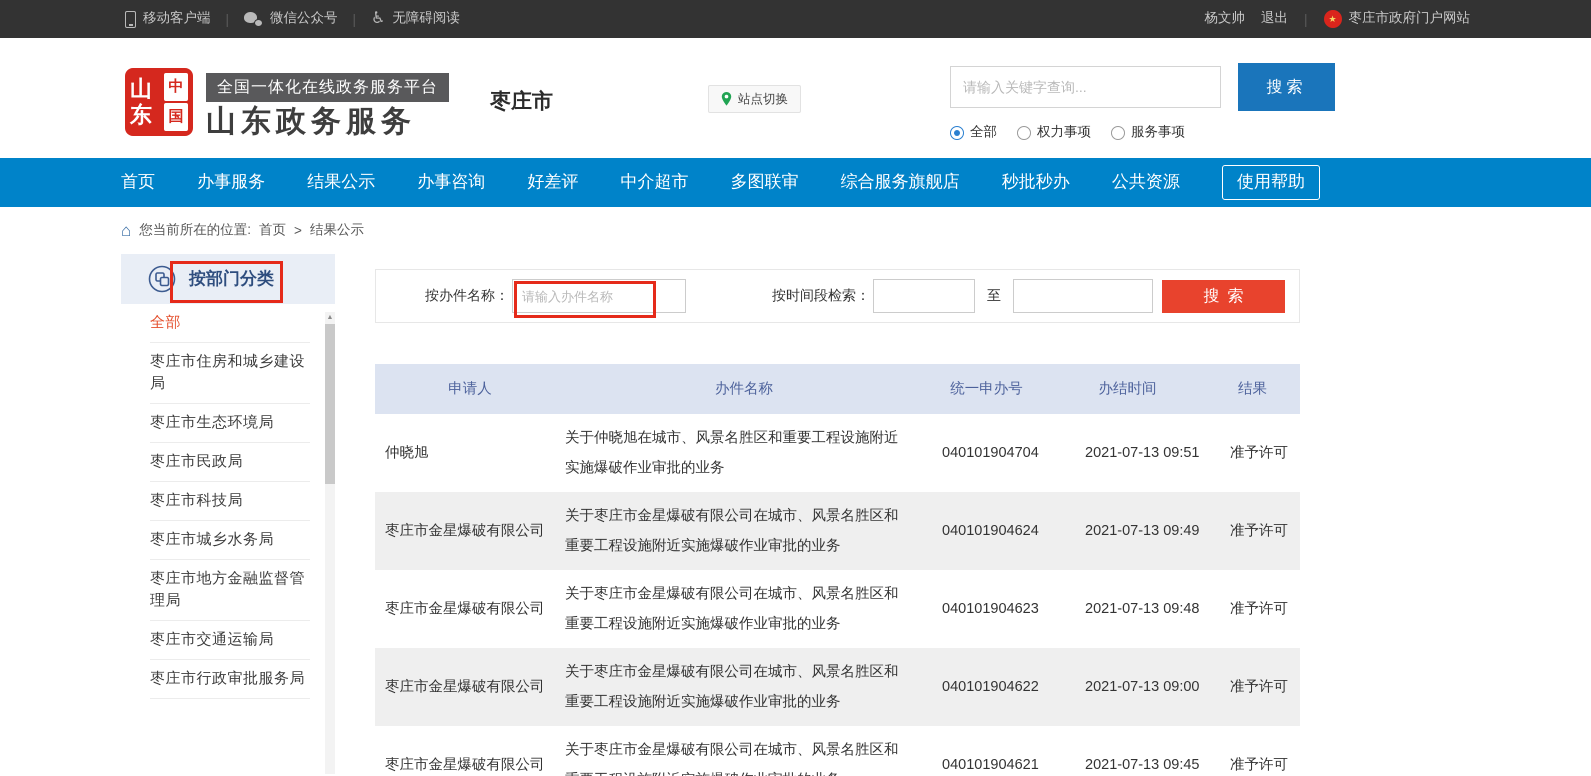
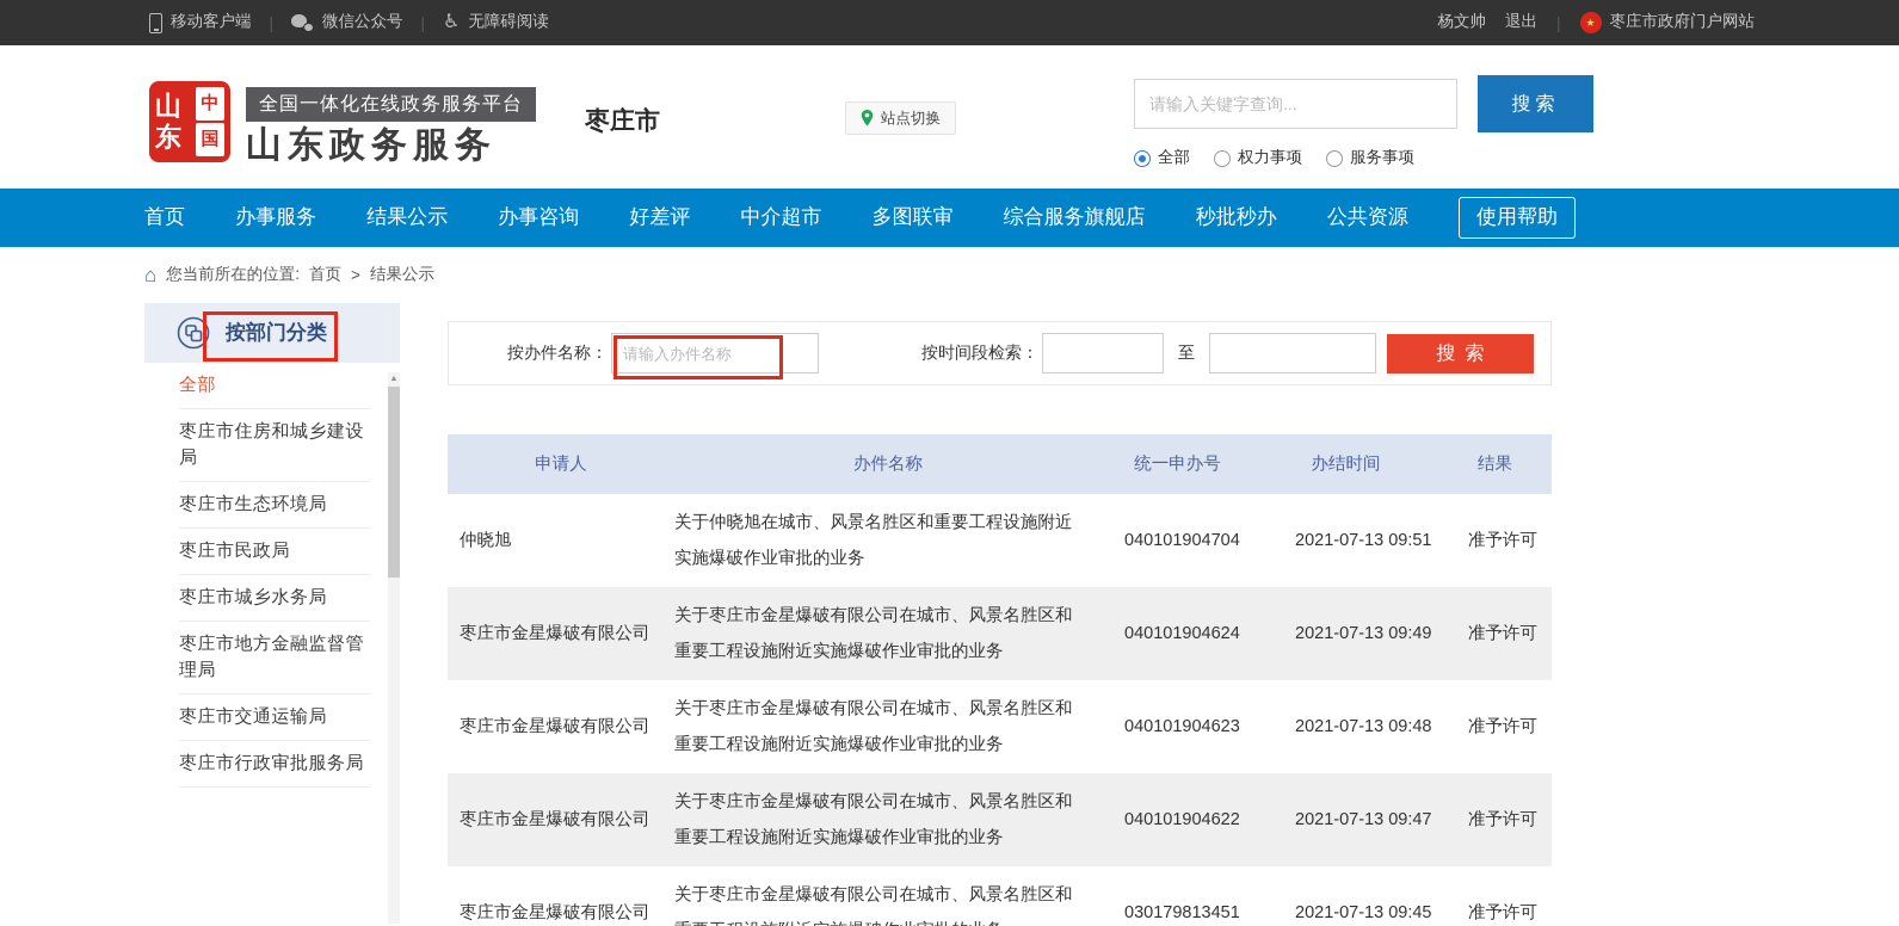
  移动客户端
  |
  微信公众号
  |
  ♿
  无障碍阅读
  杨文帅
  退出
  |
  ★
  枣庄市政府门户网站
  山东
  中
  国
  全国一体化在线政务服务平台
  山东政务服务
  枣庄市
  站点切换
  请输入关键字查询...
  搜索
  全部
  权力事项
  服务事项
  首页
  办事服务
  结果公示
  办事咨询
  好差评
  中介超市
  多图联审
  综合服务旗舰店
  秒批秒办
  公共资源
  使用帮助
  ⌂
  您当前所在的位置:
  首页
  >
  结果公示
  按部门分类
  全部
  枣庄市住房和城乡建设局
  枣庄市生态环境局
  枣庄市民政局
- 枣庄市科技局
  枣庄市城乡水务局
  枣庄市地方金融监督管理局
  枣庄市交通运输局
  枣庄市行政审批服务局
  按办件名称：
  请输入办件名称
  按时间段检索：
  至
  搜索
  申请人
  办件名称
  统一申办号
  办结时间
  结果
  仲晓旭
  关于仲晓旭在城市、风景名胜区和重要工程设施附近实施爆破作业审批的业务
  040101904704
  2021-07-13 09:51
  准予许可
  枣庄市金星爆破有限公司
  关于枣庄市金星爆破有限公司在城市、风景名胜区和重要工程设施附近实施爆破作业审批的业务
  040101904624
  2021-07-13 09:49
  准予许可
  枣庄市金星爆破有限公司
  关于枣庄市金星爆破有限公司在城市、风景名胜区和重要工程设施附近实施爆破作业审批的业务
  040101904623
  2021-07-13 09:48
  准予许可
  枣庄市金星爆破有限公司
  关于枣庄市金星爆破有限公司在城市、风景名胜区和重要工程设施附近实施爆破作业审批的业务
  040101904622
- 2021-07-13 09:00
+ 2021-07-13 09:47
  准予许可
  枣庄市金星爆破有限公司
- 040101904621
+ 030179813451
  2021-07-13 09:45
  准予许可
